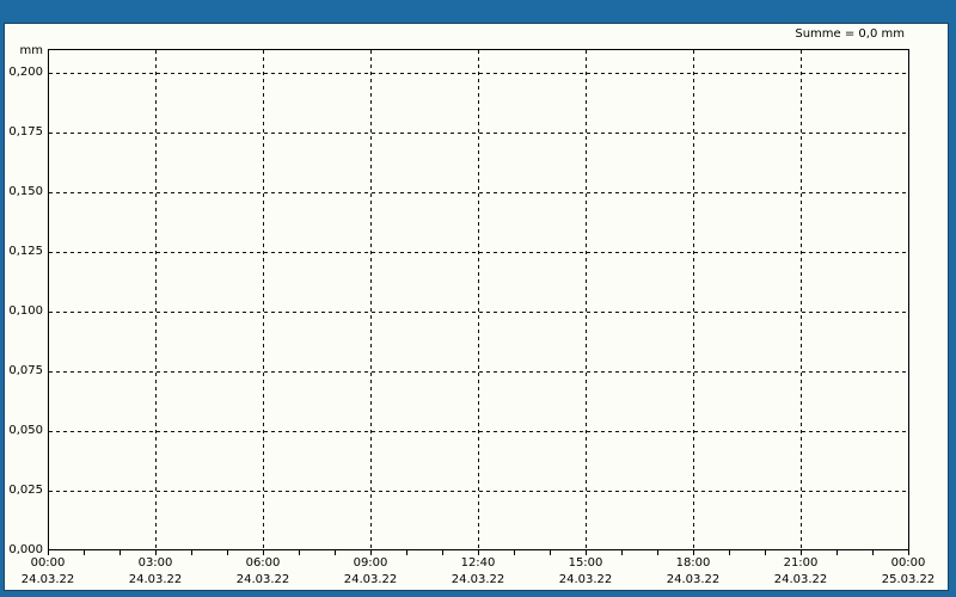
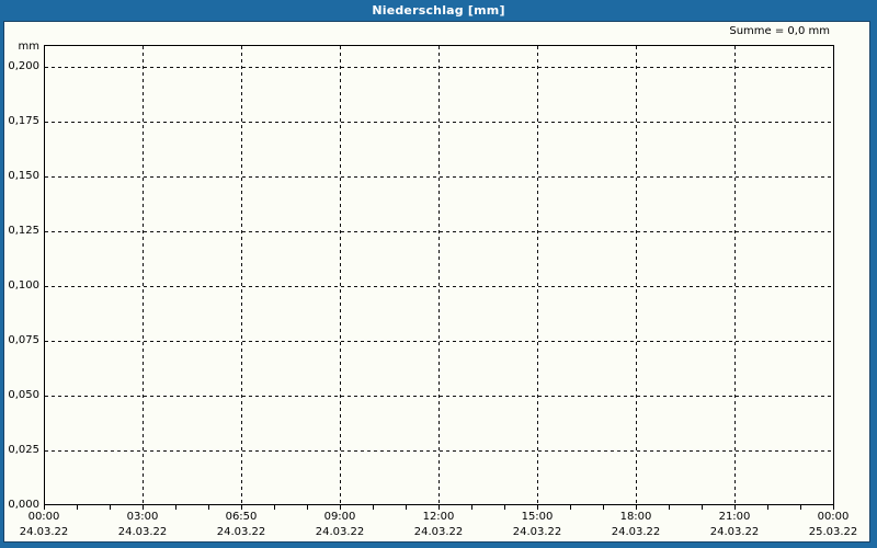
+ Niederschlag [mm]
  Summe = 0,0 mm
  mm
  0,200
  0,175
  0,150
  0,125
  0,100
  0,075
  0,050
  0,025
  0,000
  00:00
  24.03.22
  03:00
  24.03.22
- 06:00
+ 06:50
  24.03.22
  09:00
  24.03.22
- 12:40
+ 12:00
  24.03.22
  15:00
  24.03.22
  18:00
  24.03.22
  21:00
  24.03.22
  00:00
  25.03.22
